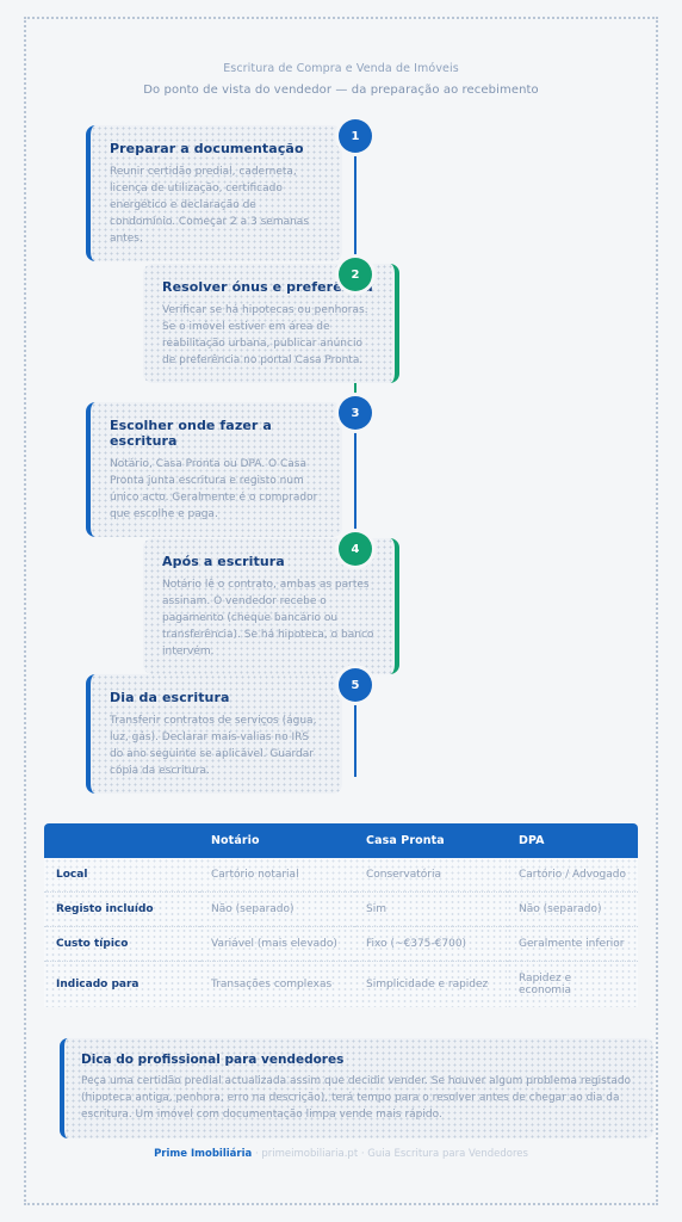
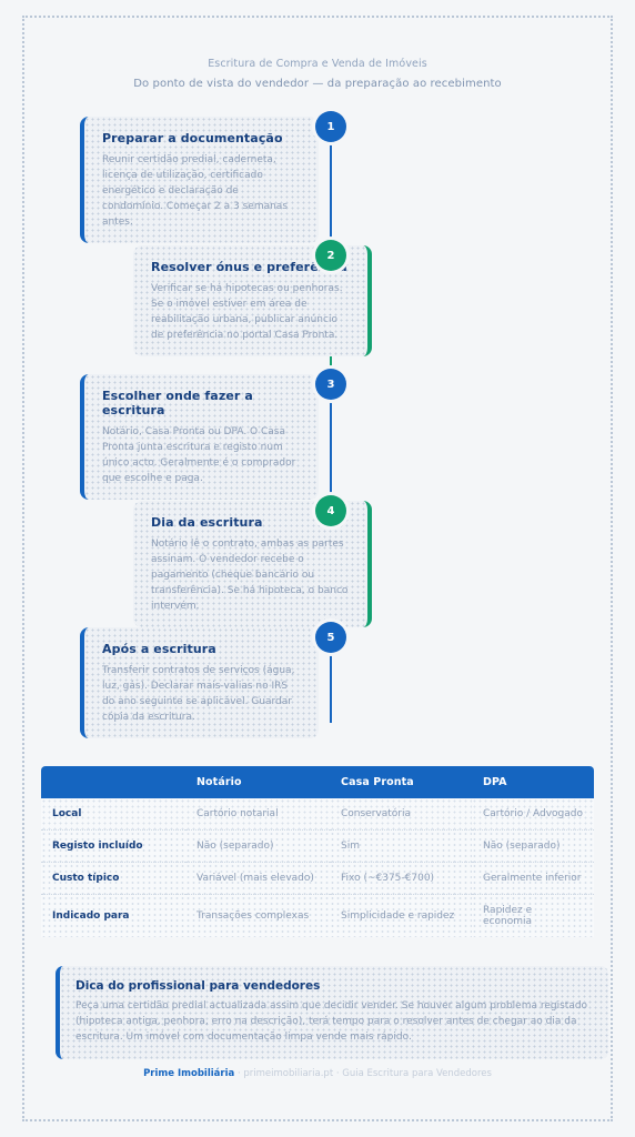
  Escritura de Compra e Venda de Imóveis
  Do ponto de vista do vendedor — da preparação ao recebimento
  Preparar a documentação
  Reunir certidão predial, caderneta, licença de utilização, certificado energético e declaração de condomínio. Começar 2 a 3 semanas antes.
  1
  Resolver ónus e preferêa
  Verificar se há hipotecas ou penhoras. Se o imóvel estiver em área de reabilitação urbana, publicar anúncio de preferência no portal Casa Pronta.
  2
  Escolher onde fazer a escritura
  Notário, Casa Pronta ou DPA. O Casa Pronta junta escritura e registo num único acto. Geralmente é o comprador que escolhe e paga.
  3
- Após a escritura
+ Dia da escritura
  Notário lê o contrato, ambas as partes assinam. O vendedor recebe o pagamento (cheque bancário ou transferência). Se há hipoteca, o banco intervém.
  4
- Dia da escritura
+ Após a escritura
  Transferir contratos de serviços (água, luz, gás). Declarar mais-valias no IRS do ano seguinte se aplicável. Guardar cópia da escritura.
  5
  	Notário	Casa Pronta	DPA
  Local	Cartório notarial	Conservatória	Cartório / Advogado
  Registo incluído	Não (separado)	Sim	Não (separado)
  Custo típico	Variável (mais elevado)	Fixo (~€375-€700)	Geralmente inferior
  Indicado para	Transações complexas	Simplicidade e rapidez	Rapidez e economia
  Dica do profissional para vendedores
  Peça uma certidão predial actualizada assim que decidir vender. Se houver algum problema registado (hipoteca antiga, penhora, erro na descrição), terá tempo para o resolver antes de chegar ao dia da escritura. Um imóvel com documentação limpa vende mais rápido.
  Prime Imobiliária · primeimobiliaria.pt Guia Escritura para Vendedores
